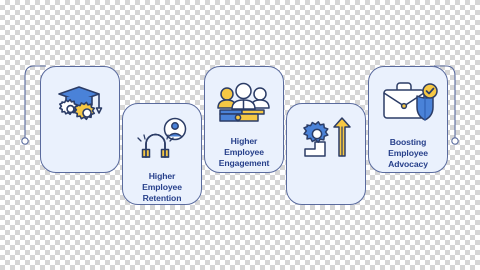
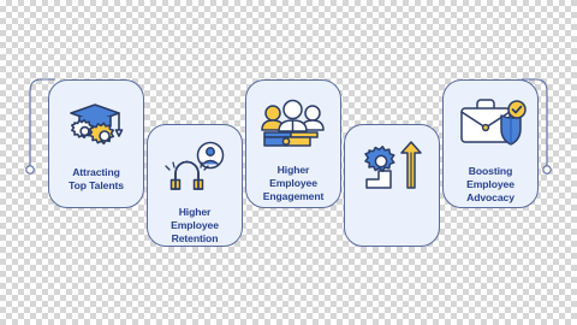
+ Attracting
+ Top Talents
  Higher
  Employee
  Retention
  Higher
  Employee
  Engagement
  Boosting
  Employee
  Advocacy
